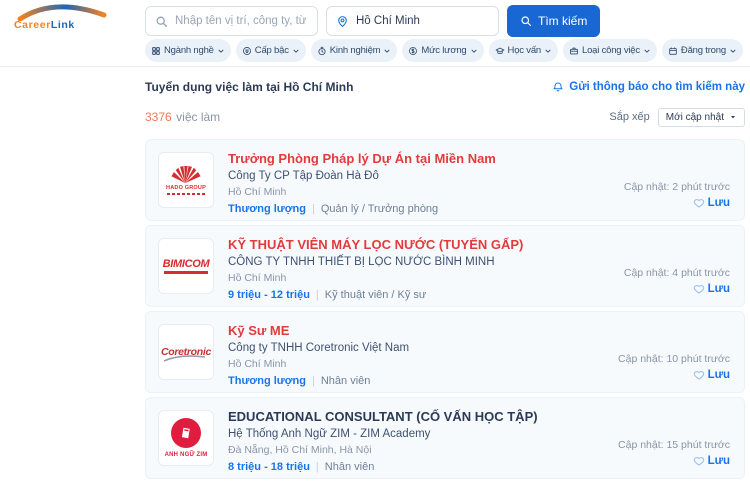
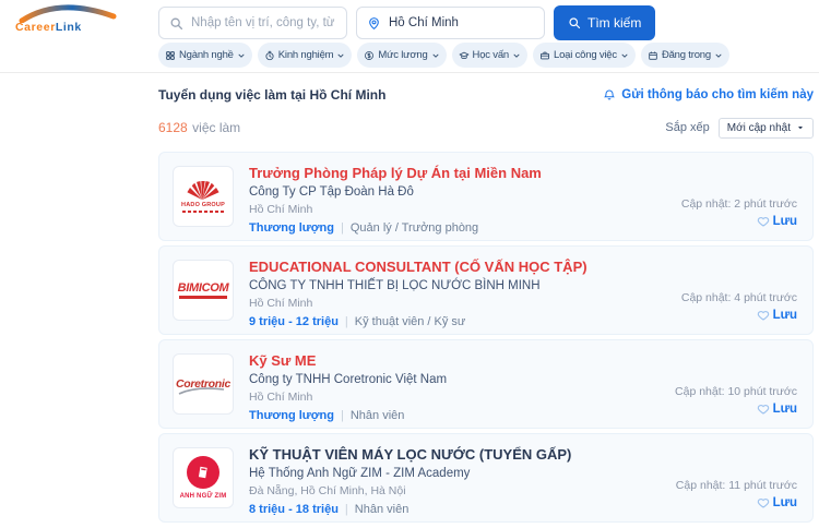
  CareerLink
  Nhập tên vị trí, công ty, từ
  Hồ Chí Minh
  Tìm kiếm
  Ngành nghề
- Cấp bậc
  Kinh nghiệm
  Mức lương
  Học vấn
  Loại công việc
  Đăng trong
  Tuyển dụng việc làm tại Hồ Chí Minh
  Gửi thông báo cho tìm kiếm này
- 3376 việc làm
+ 6128 việc làm
  Sắp xếp
  Mới cập nhật
  Trưởng Phòng Pháp lý Dự Án tại Miền Nam
  Công Ty CP Tập Đoàn Hà Đô
  Hồ Chí Minh
  Thương lượng
  |
  Quản lý / Trưởng phòng
  Cập nhật: 2 phút trước
  Lưu
  BIMICOM
- KỸ THUẬT VIÊN MÁY LỌC NƯỚC (TUYỂN GẤP)
+ EDUCATIONAL CONSULTANT (CỐ VẤN HỌC TẬP)
  CÔNG TY TNHH THIẾT BỊ LỌC NƯỚC BÌNH MINH
  Hồ Chí Minh
  9 triệu - 12 triệu
  |
  Kỹ thuật viên / Kỹ sư
  Cập nhật: 4 phút trước
  Lưu
  Coretronic
  Kỹ Sư ME
  Công ty TNHH Coretronic Việt Nam
  Hồ Chí Minh
  Thương lượng
  |
  Nhân viên
  Cập nhật: 10 phút trước
  Lưu
- EDUCATIONAL CONSULTANT (CỐ VẤN HỌC TẬP)
+ KỸ THUẬT VIÊN MÁY LỌC NƯỚC (TUYỂN GẤP)
  Hệ Thống Anh Ngữ ZIM - ZIM Academy
  Đà Nẵng, Hồ Chí Minh, Hà Nội
  8 triệu - 18 triệu
  |
  Nhân viên
- Cập nhật: 15 phút trước
+ Cập nhật: 11 phút trước
  Lưu
